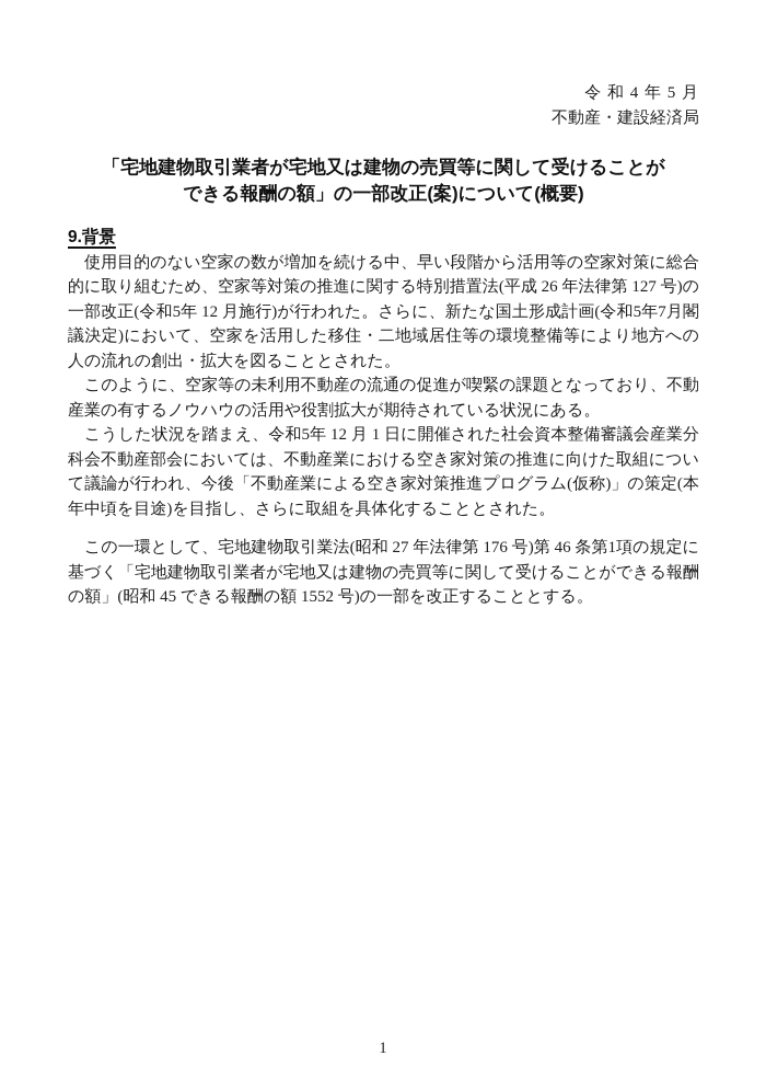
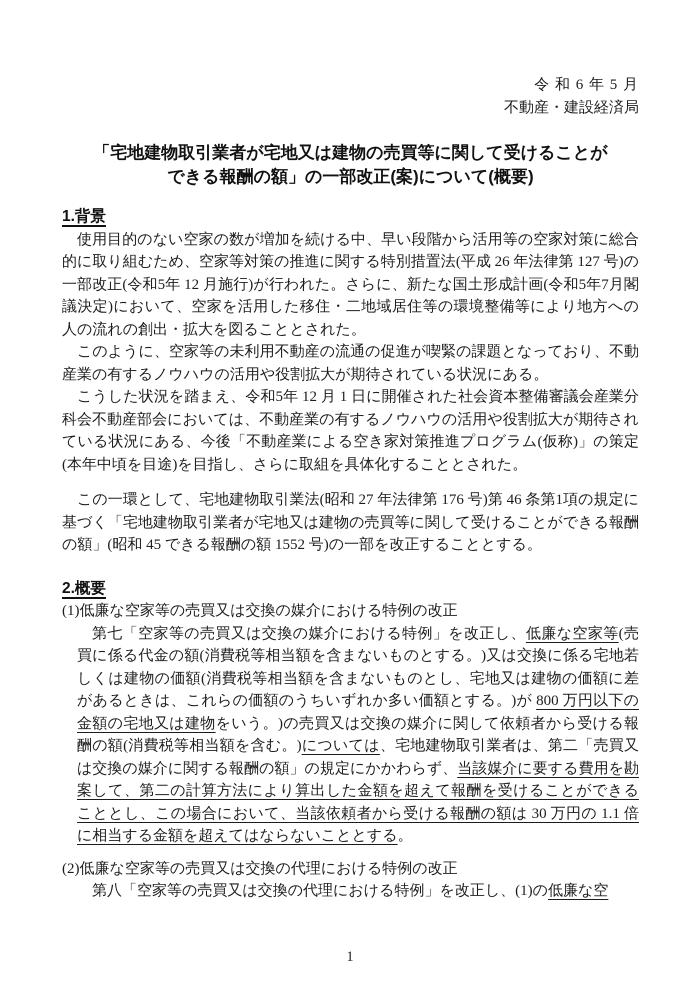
- 令 和 4 年 5 月
+ 令 和 6 年 5 月
  不動産・建設経済局
  「宅地建物取引業者が宅地又は建物の売買等に関して受けることが
  できる報酬の額」の一部改正(案)について(概要)
- 9.背景
+ 1.背景
  使用目的のない空家の数が増加を続ける中、早い段階から活用等の空家対策に総合的に取り組むため、空家等対策の推進に関する特別措置法(平成 26 年法律第 127 号)の一部改正(令和5年 12 月施行)が行われた。さらに、新たな国土形成計画(令和5年7月閣議決定)において、空家を活用した移住・二地域居住等の環境整備等により地方への人の流れの創出・拡大を図ることとされた。
  このように、空家等の未利用不動産の流通の促進が喫緊の課題となっており、不動産業の有するノウハウの活用や役割拡大が期待されている状況にある。
- こうした状況を踏まえ、令和5年 12 月 1 日に開催された社会資本整備審議会産業分科会不動産部会においては、不動産業における空き家対策の推進に向けた取組について議論が行われ、今後「不動産業による空き家対策推進プログラム(仮称)」の策定(本年中頃を目途)を目指し、さらに取組を具体化することとされた。
+ こうした状況を踏まえ、令和5年 12 月 1 日に開催された社会資本整備審議会産業分科会不動産部会においては、不動産業の有するノウハウの活用や役割拡大が期待されている状況にある、今後「不動産業による空き家対策推進プログラム(仮称)」の策定(本年中頃を目途)を目指し、さらに取組を具体化することとされた。
  この一環として、宅地建物取引業法(昭和 27 年法律第 176 号)第 46 条第1項の規定に基づく「宅地建物取引業者が宅地又は建物の売買等に関して受けることができる報酬の額」(昭和 45 できる報酬の額 1552 号)の一部を改正することとする。
+ 2.概要
+ (1)低廉な空家等の売買又は交換の媒介における特例の改正
+ 第七「空家等の売買又は交換の媒介における特例」を改正し、低廉な空家等(売買に係る代金の額(消費税等相当額を含まないものとする。)又は交換に係る宅地若しくは建物の価額(消費税等相当額を含まないものとし、宅地又は建物の価額に差があるときは、これらの価額のうちいずれか多い価額とする。)が 800 万円以下の金額の宅地又は建物をいう。)の売買又は交換の媒介に関して依頼者から受ける報酬の額(消費税等相当額を含む。)については、宅地建物取引業者は、第二「売買又は交換の媒介に関する報酬の額」の規定にかかわらず、当該媒介に要する費用を勘案して、第二の計算方法により算出した金額を超えて報酬を受けることができることとし、この場合において、当該依頼者から受ける報酬の額は 30 万円の 1.1 倍に相当する金額を超えてはならないこととする。
+ (2)低廉な空家等の売買又は交換の代理における特例の改正
+ 第八「空家等の売買又は交換の代理における特例」を改正し、(1)の低廉な空
  1
